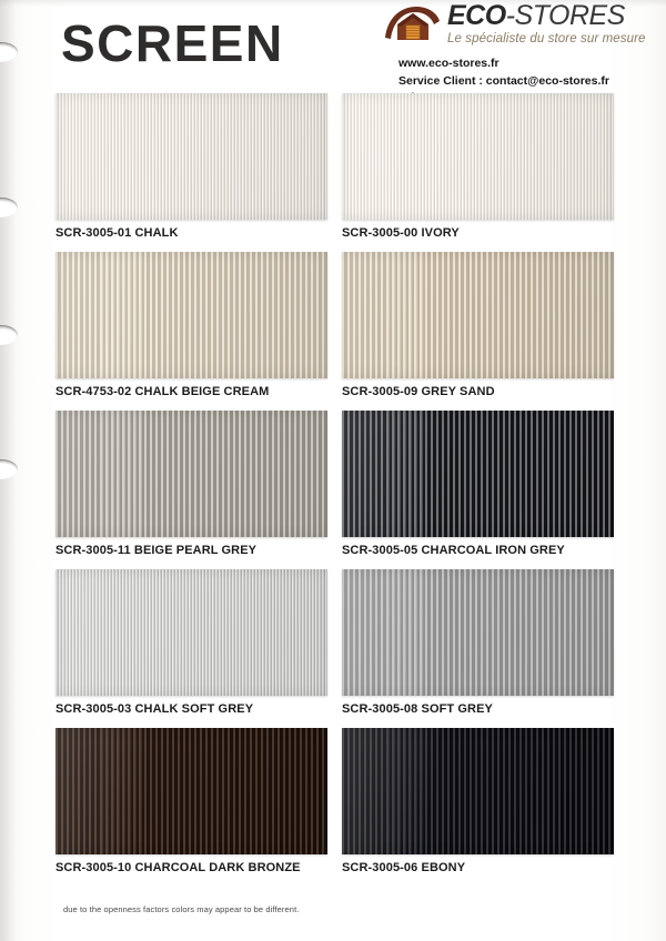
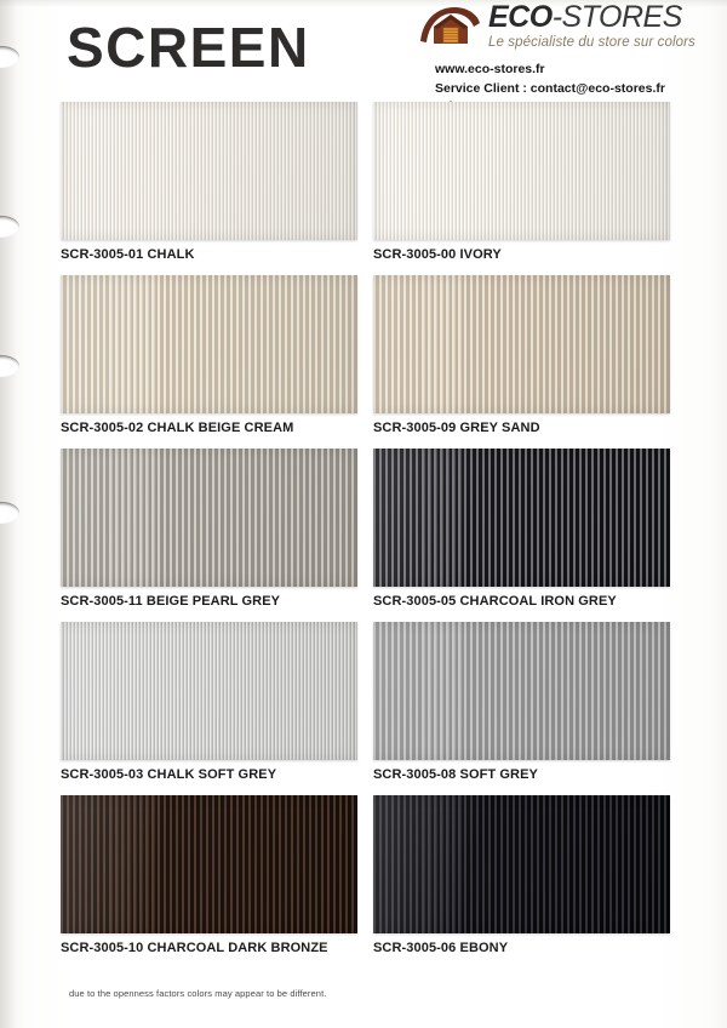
  SCREEN
  ECO-STORES
- Le spécialiste du store sur mesure
+ Le spécialiste du store sur colors
  www.eco-stores.fr
  Service Client : contact@eco-stores.fr
  SCR-3005-01 CHALK
  SCR-3005-00 IVORY
- SCR-4753-02 CHALK BEIGE CREAM
+ SCR-3005-02 CHALK BEIGE CREAM
  SCR-3005-09 GREY SAND
  SCR-3005-11 BEIGE PEARL GREY
  SCR-3005-05 CHARCOAL IRON GREY
  SCR-3005-03 CHALK SOFT GREY
  SCR-3005-08 SOFT GREY
  SCR-3005-10 CHARCOAL DARK BRONZE
  SCR-3005-06 EBONY
  due to the openness factors colors may appear to be different.
